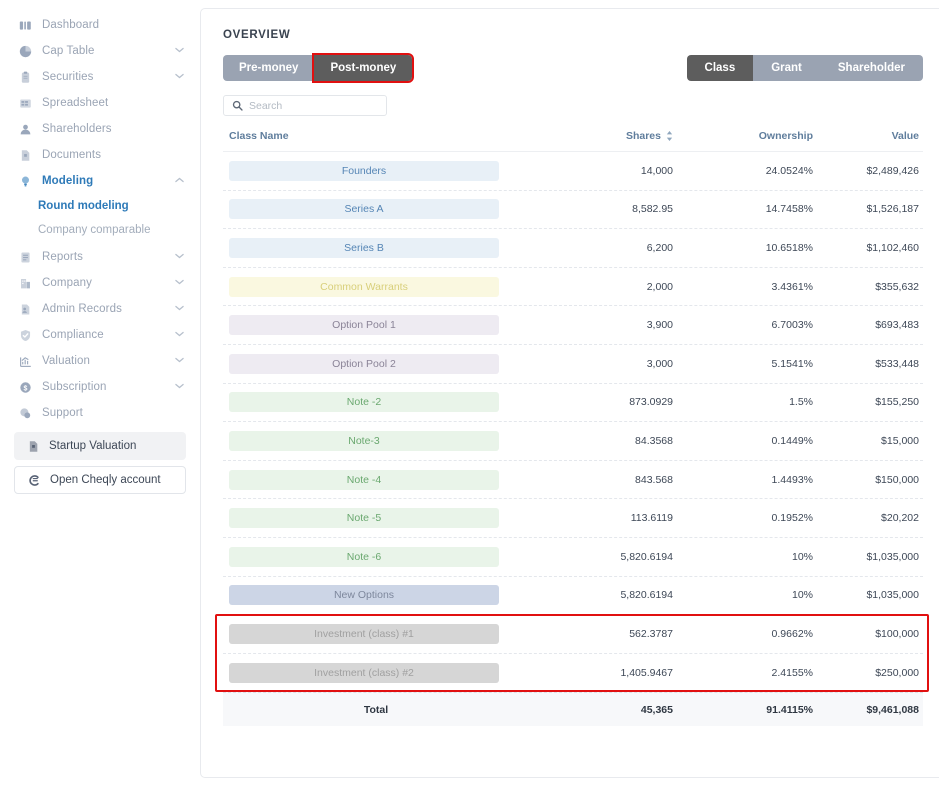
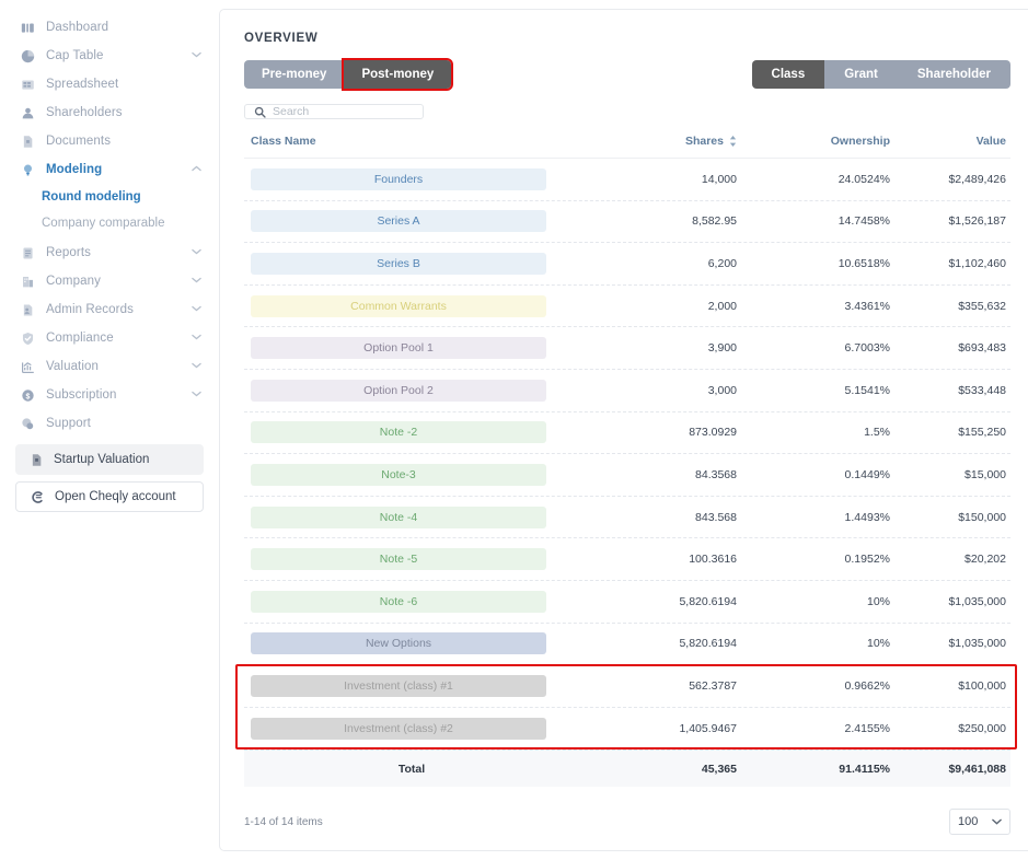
  Dashboard
  Cap Table
- Securities
  Spreadsheet
  Shareholders
  Documents
  Modeling
  Round modeling
  Company comparable
  Reports
  Company
  Admin Records
  Compliance
  Valuation
  Subscription
  Support
  Startup Valuation
  Open Cheqly account
  OVERVIEW
  Pre-money
  Post-money
  Class
  Grant
  Shareholder
  Search
  Class Name
  Shares
  Ownership
  Value
  Founders
  14,000
  24.0524%
  $2,489,426
  Series A
  8,582.95
  14.7458%
  $1,526,187
  Series B
  6,200
  10.6518%
  $1,102,460
  Common Warrants
  2,000
  3.4361%
  $355,632
  Option Pool 1
  3,900
  6.7003%
  $693,483
  Option Pool 2
  3,000
  5.1541%
  $533,448
  Note -2
  873.0929
  1.5%
  $155,250
  Note-3
  84.3568
  0.1449%
  $15,000
  Note -4
  843.568
  1.4493%
  $150,000
  Note -5
- 113.6119
+ 100.3616
  0.1952%
  $20,202
  Note -6
  5,820.6194
  10%
  $1,035,000
  New Options
  5,820.6194
  10%
  $1,035,000
  Investment (class) #1
  562.3787
  0.9662%
  $100,000
  Investment (class) #2
  1,405.9467
  2.4155%
  $250,000
  Total
  45,365
  91.4115%
  $9,461,088
+ 1-14 of 14 items
+ 100
